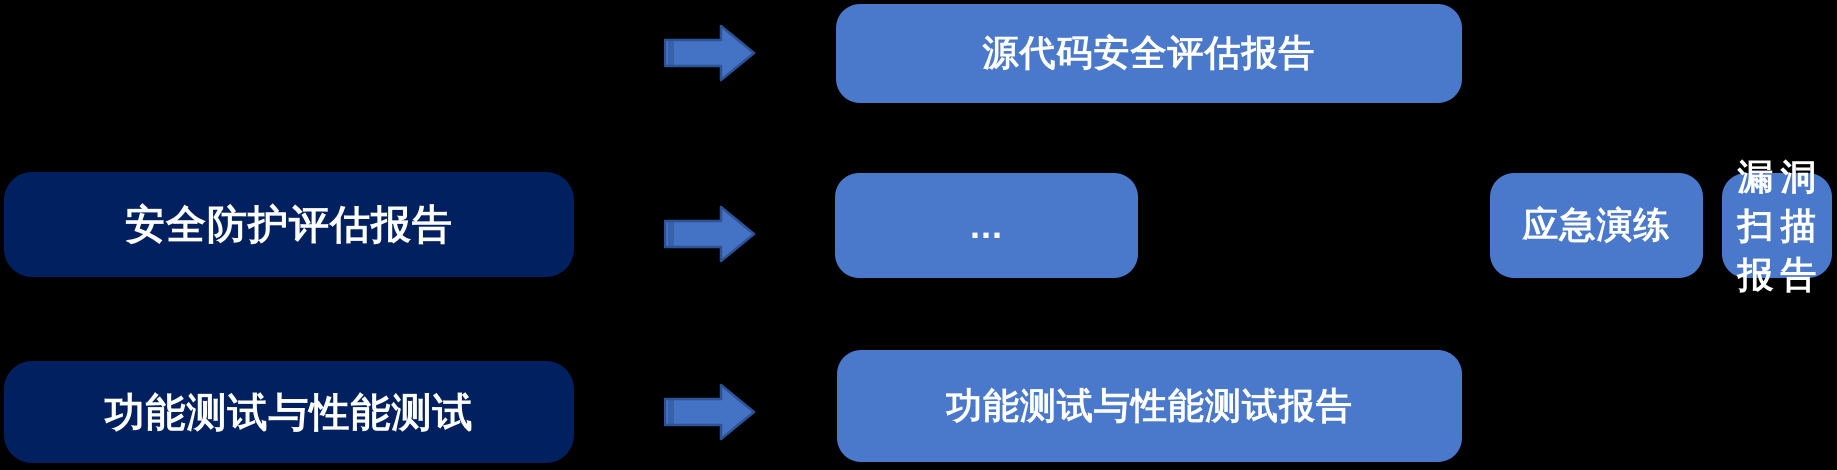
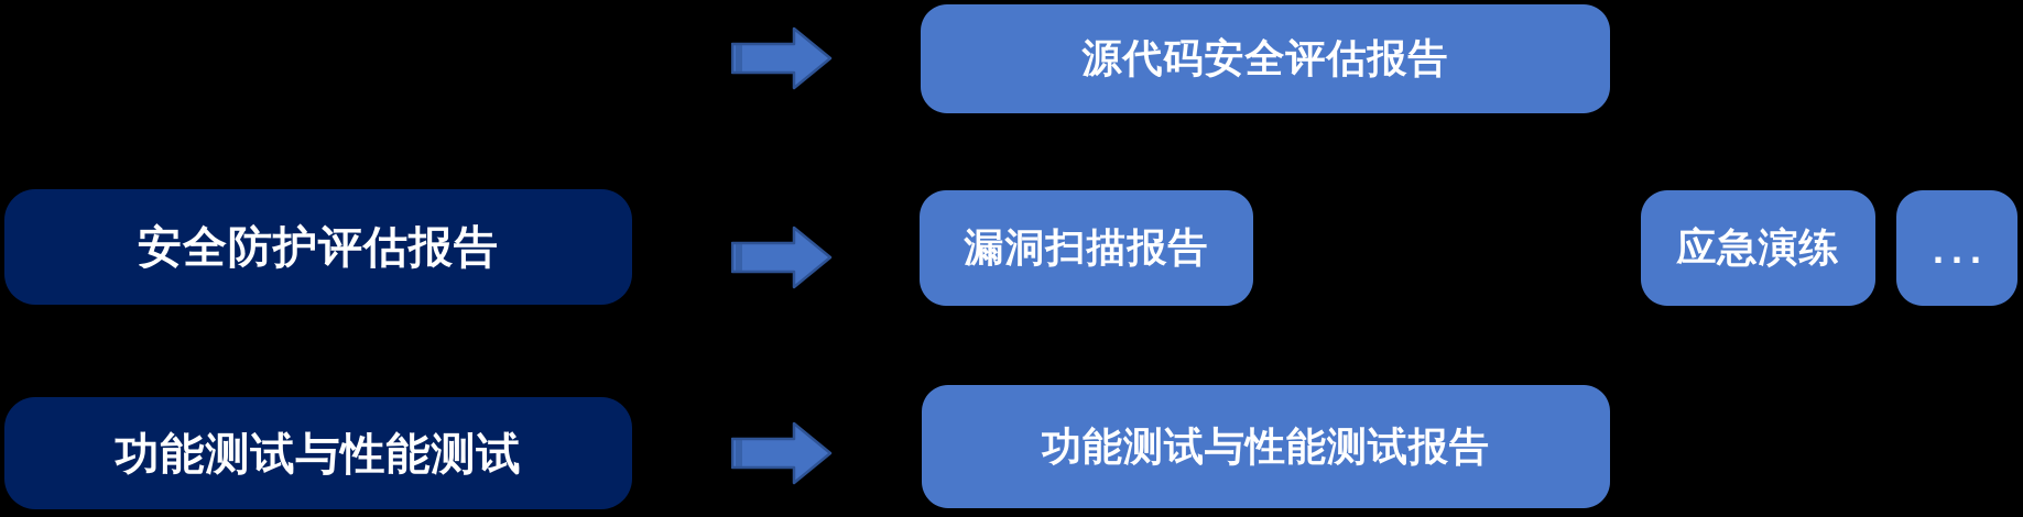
  源代码安全评估报告
  安全防护评估报告
- ...
+ 漏洞扫描报告
  应急演练
- 漏洞扫描报告
+ ...
  功能测试与性能测试
  功能测试与性能测试报告
